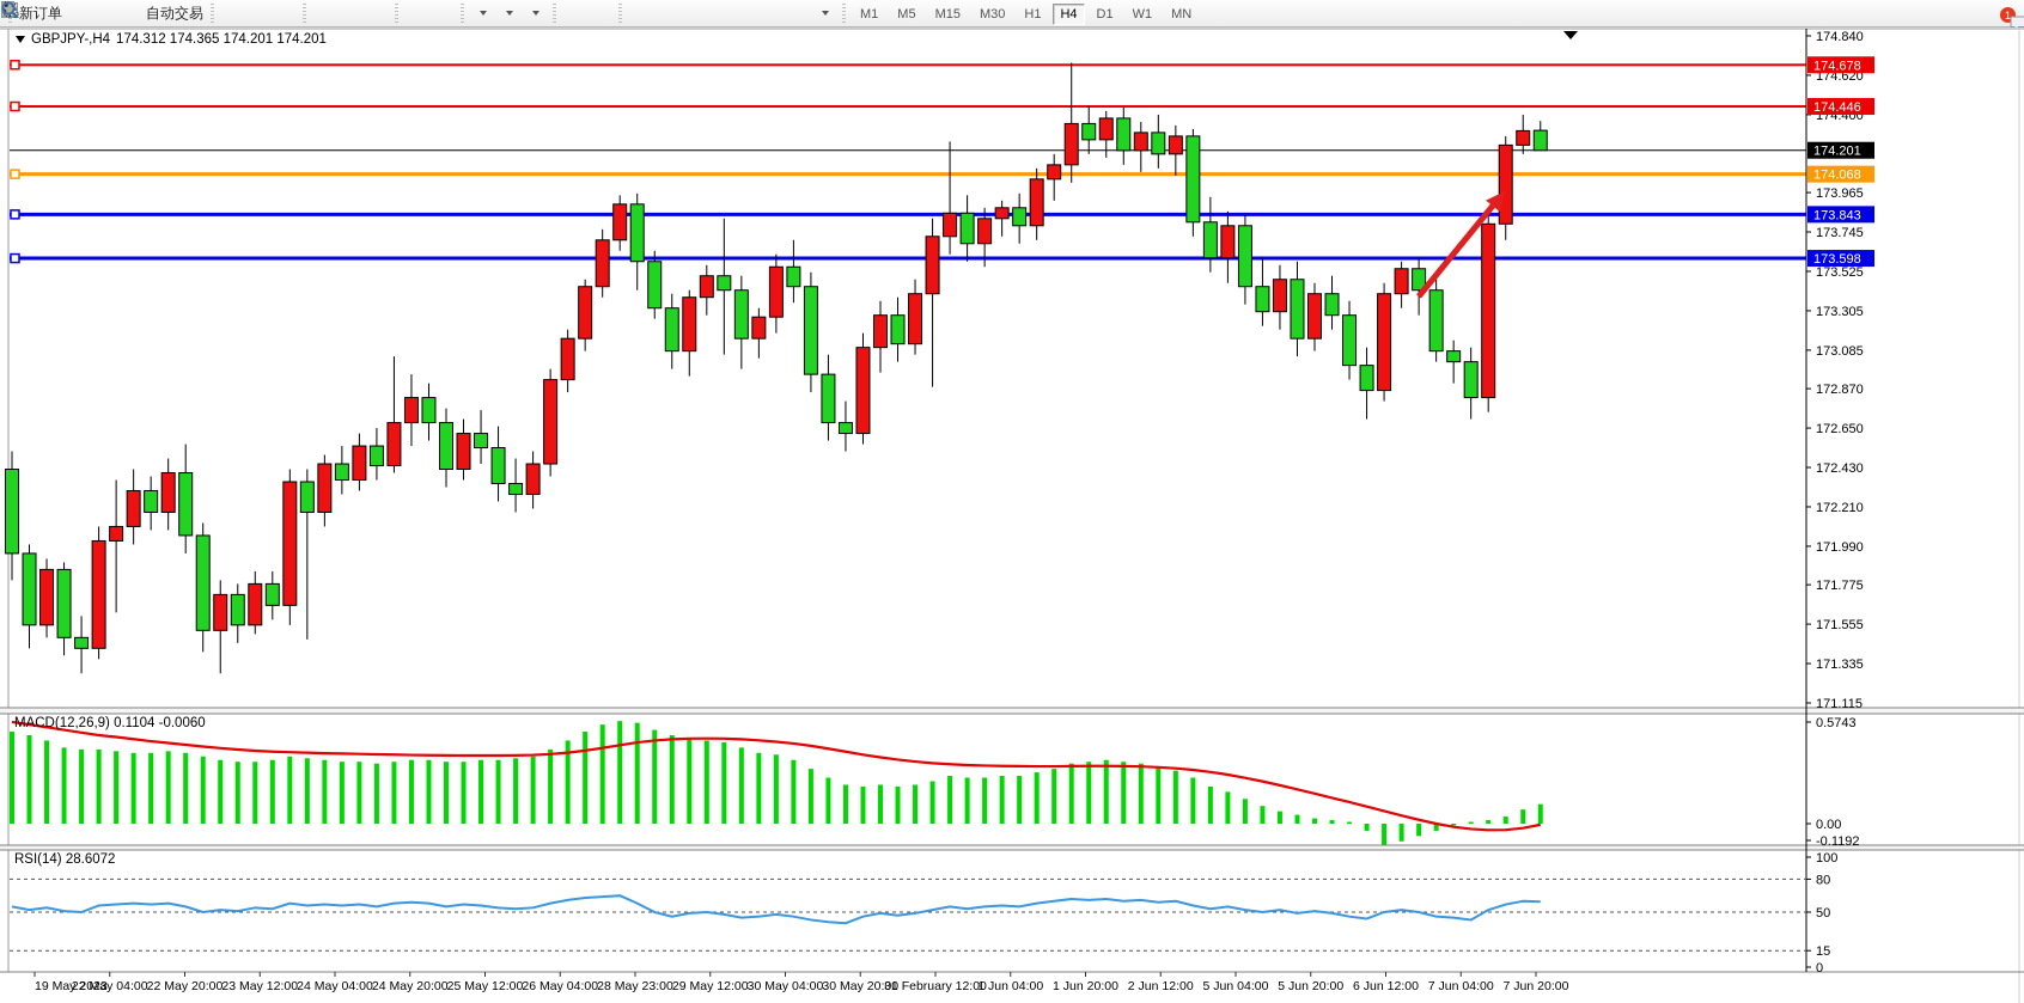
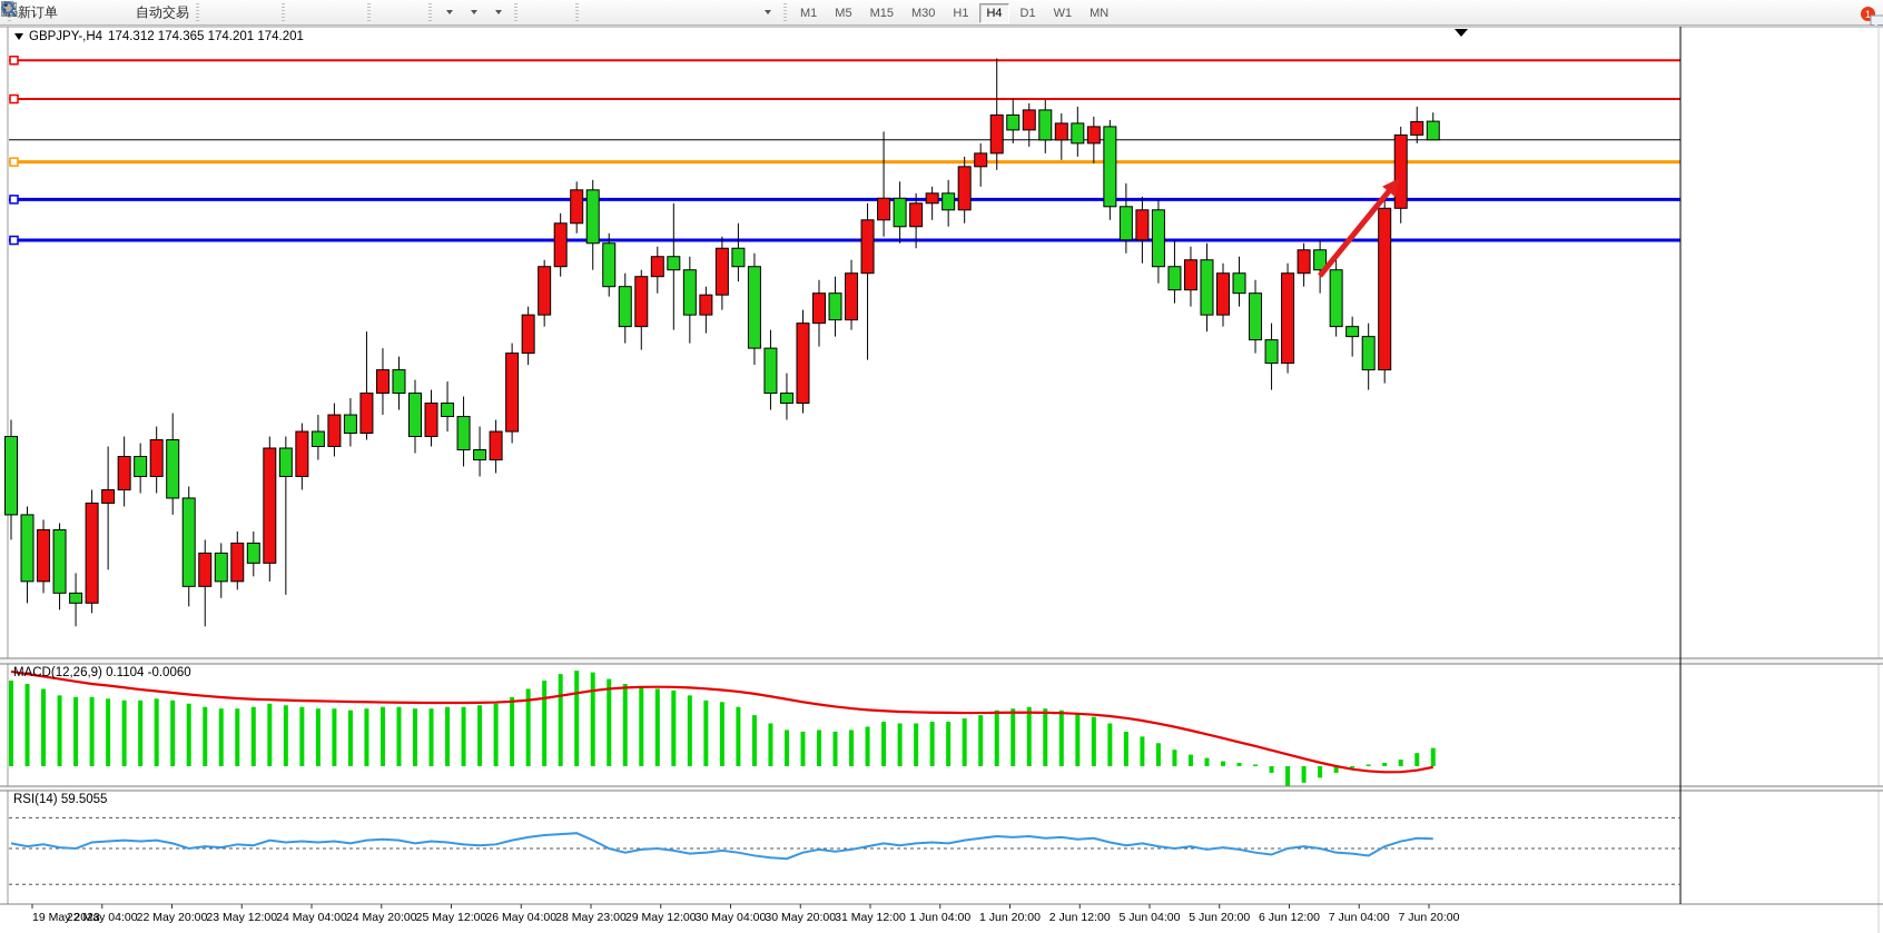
  新订单
  自动交易
  M1 M5 M15 M30 H1 H4 D1 W1 MN
  1
- 174.840
- 174.620
- 174.400
- 173.965
- 173.745
- 173.525
- 173.305
- 173.085
- 172.870
- 172.650
- 172.430
- 172.210
- 171.990
- 171.775
- 171.555
- 171.335
- 171.115
- 174.678
- 174.446
- 174.201
- 174.068
- 173.843
- 173.598
- 0.5743
- 0.00
- -0.1192
- 100
- 80
- 50
- 15
- 0
  19 May 2023
  22 May 04:00
  22 May 20:00
  23 May 12:00
  24 May 04:00
  24 May 20:00
  25 May 12:00
  26 May 04:00
  28 May 23:00
  29 May 12:00
  30 May 04:00
  30 May 20:00
- 31 February 12:00
+ 31 May 12:00
  1 Jun 04:00
  1 Jun 20:00
  2 Jun 12:00
  5 Jun 04:00
  5 Jun 20:00
  6 Jun 12:00
  7 Jun 04:00
  7 Jun 20:00
  GBPJPY-,H4
  174.312 174.365 174.201 174.201
  MACD(12,26,9) 0.1104 -0.0060
- RSI(14) 28.6072
+ RSI(14) 59.5055
